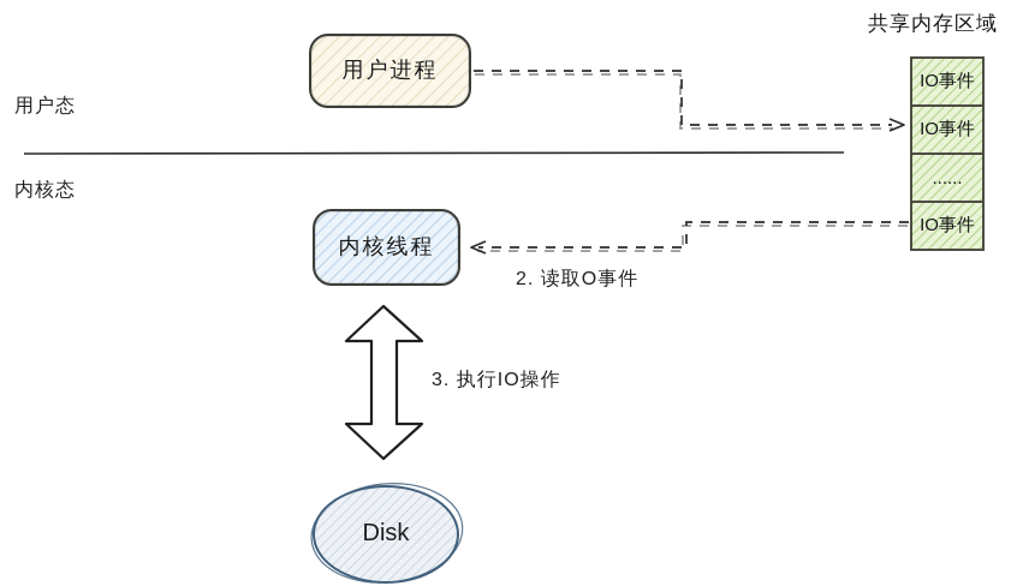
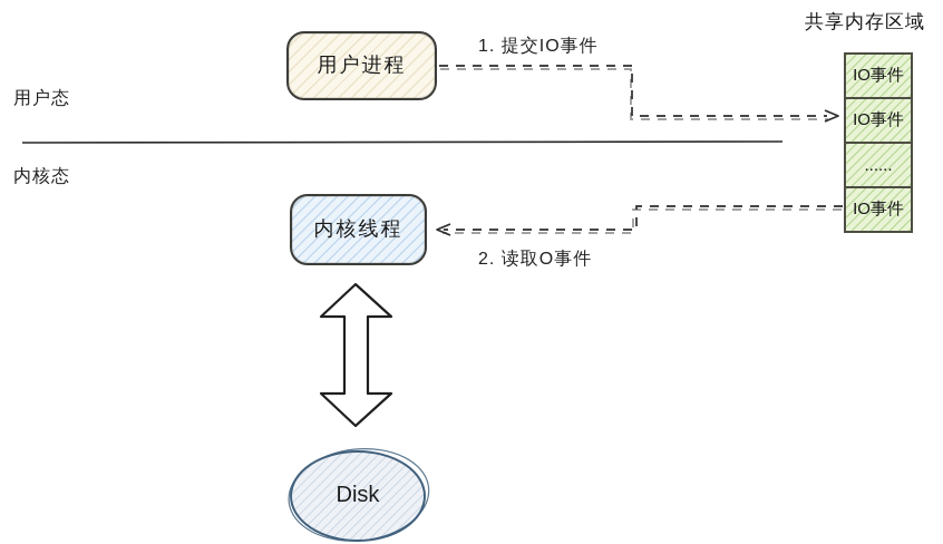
  用户态
  内核态
  用户进程
  内核线程
  共享内存区域
  IO事件
  IO事件
  ......
  IO事件
+ 1. 提交IO事件
  2. 读取O事件
- 3. 执行IO操作
  Disk
